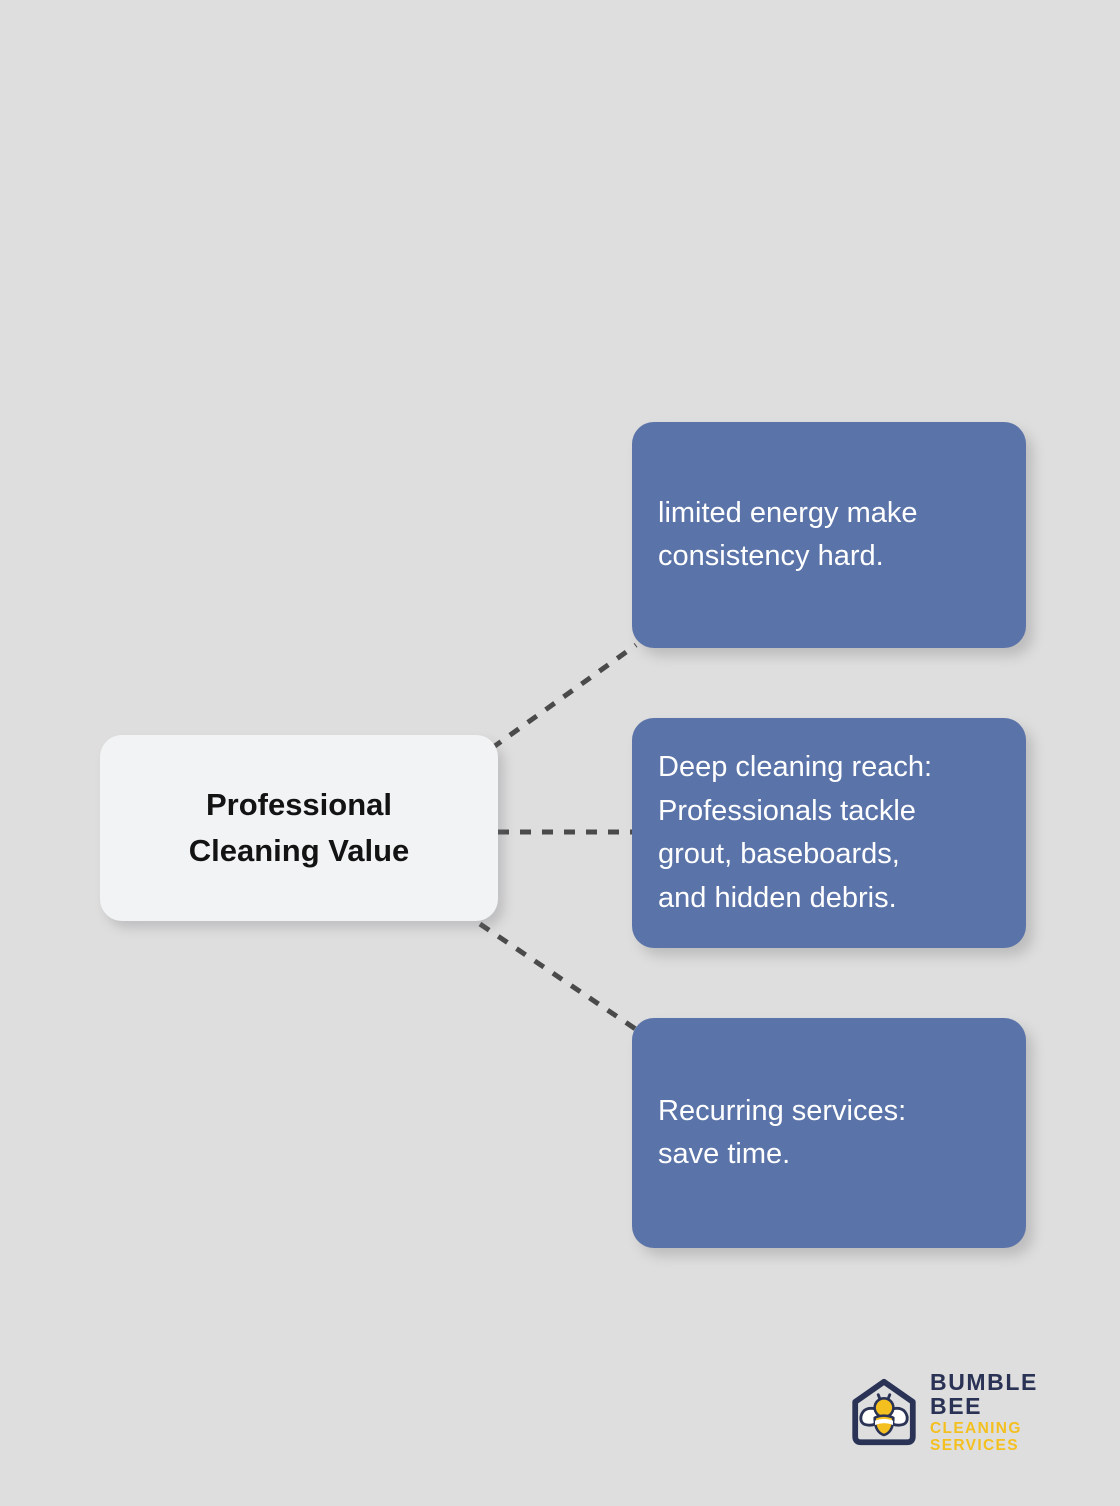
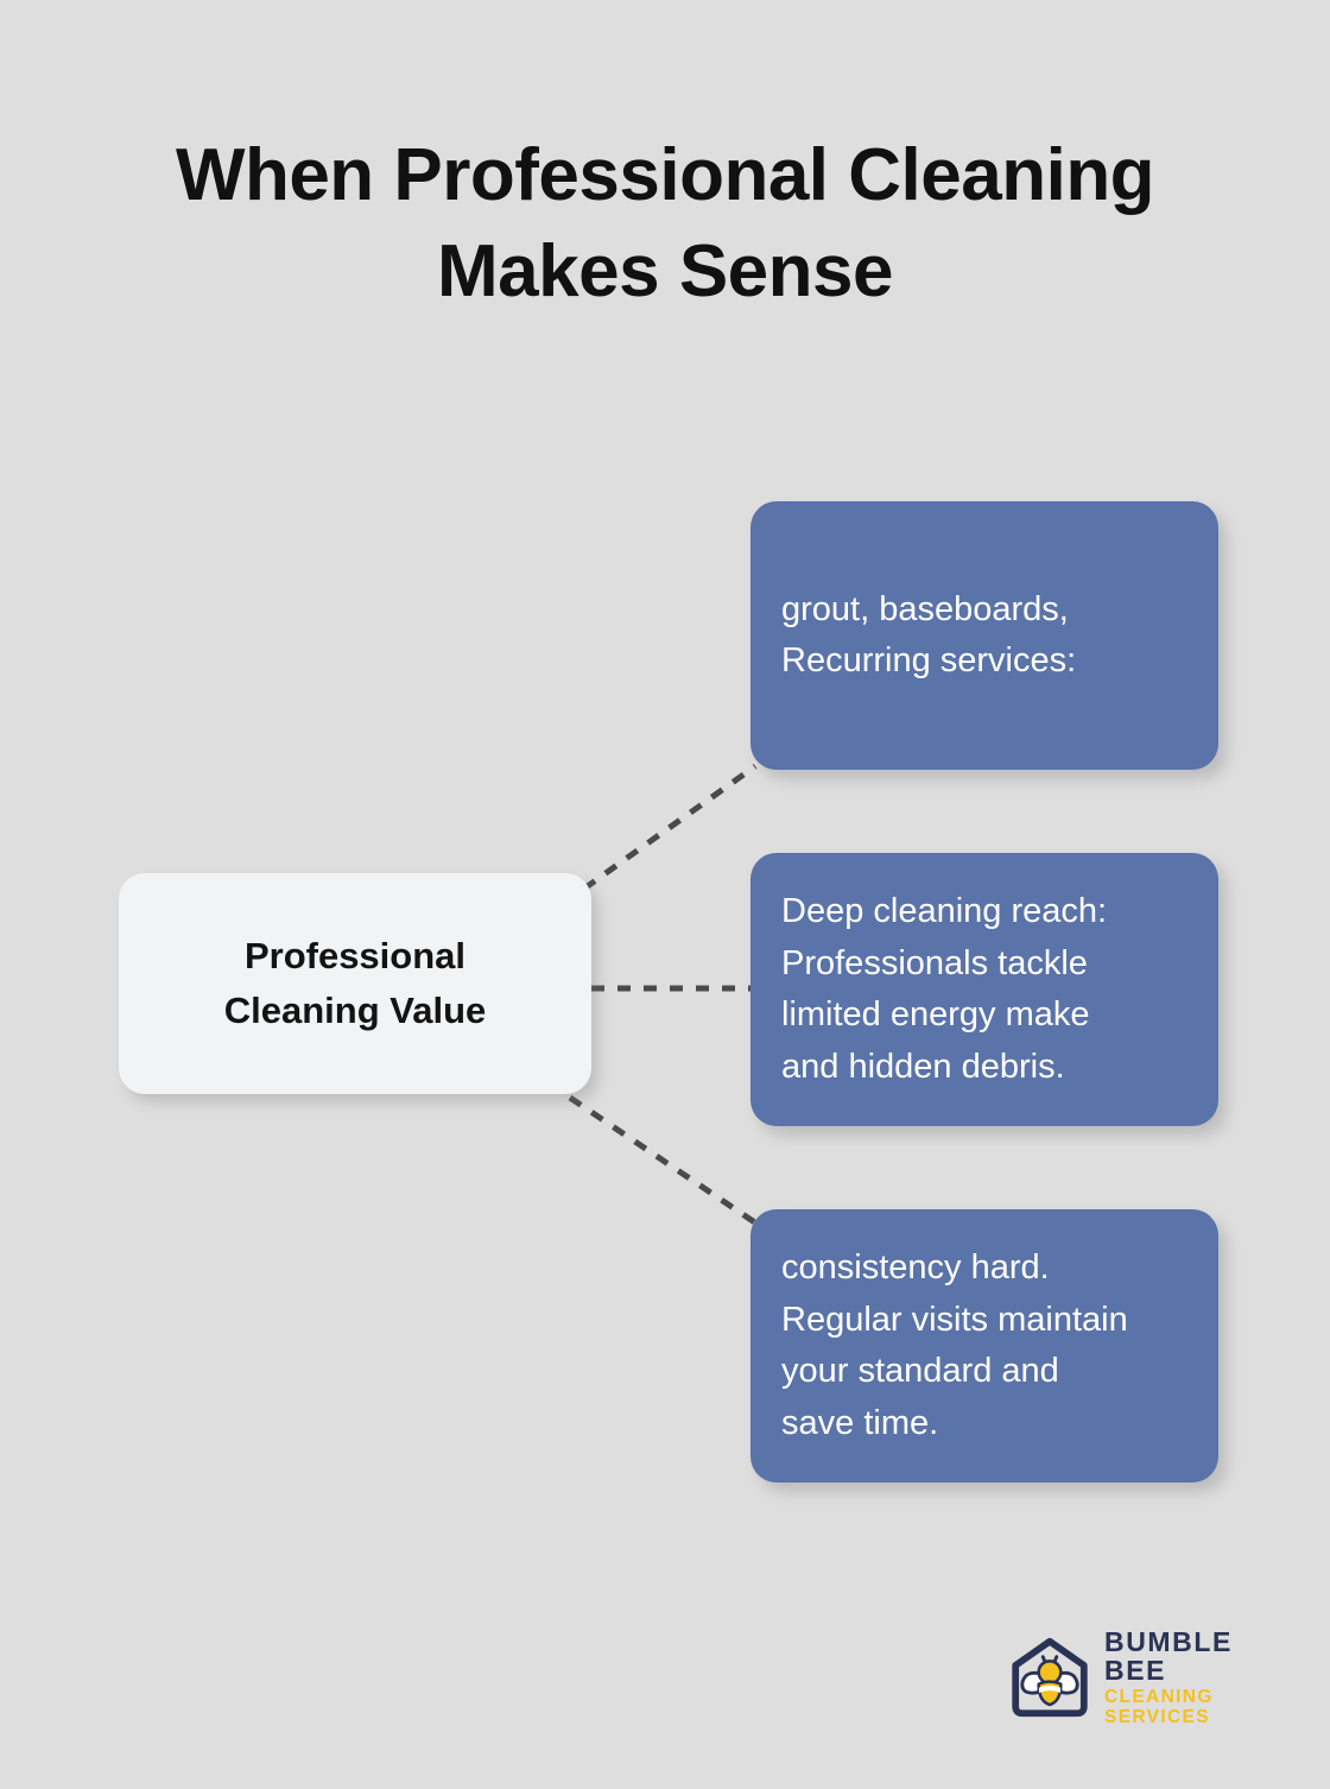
+ When Professional Cleaning
+ Makes Sense
  Professional
  Cleaning Value
- limited energy make
+ grout, baseboards,
- consistency hard.
+ Recurring services:
  Deep cleaning reach:
  Professionals tackle
- grout, baseboards,
+ limited energy make
  and hidden debris.
- Recurring services:
+ consistency hard.
+ Regular visits maintain
+ your standard and
  save time.
  BUMBLE BEE
  CLEANING SERVICES
